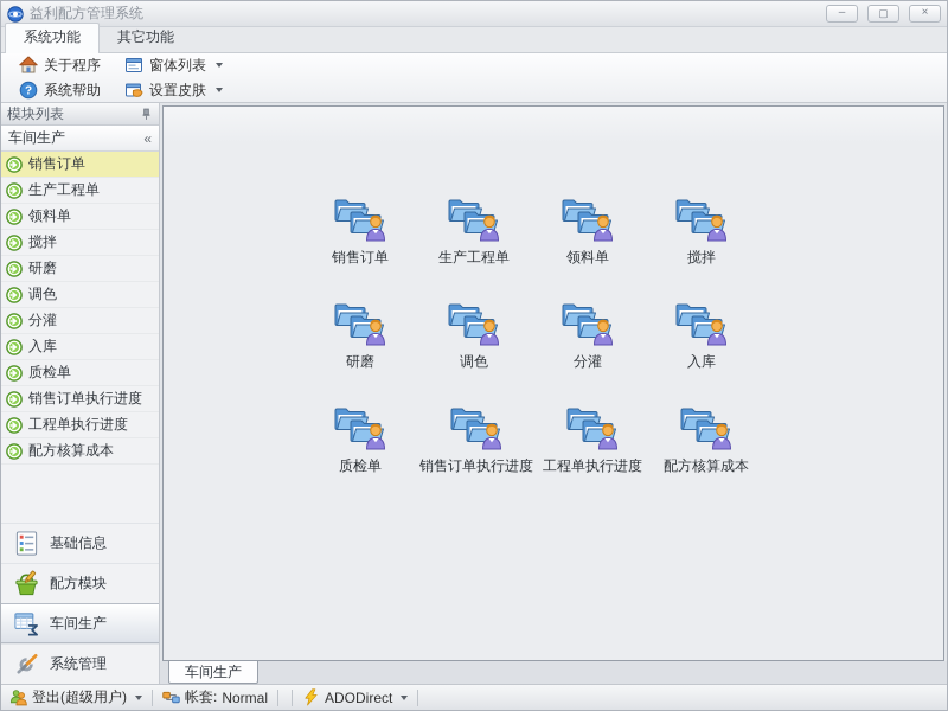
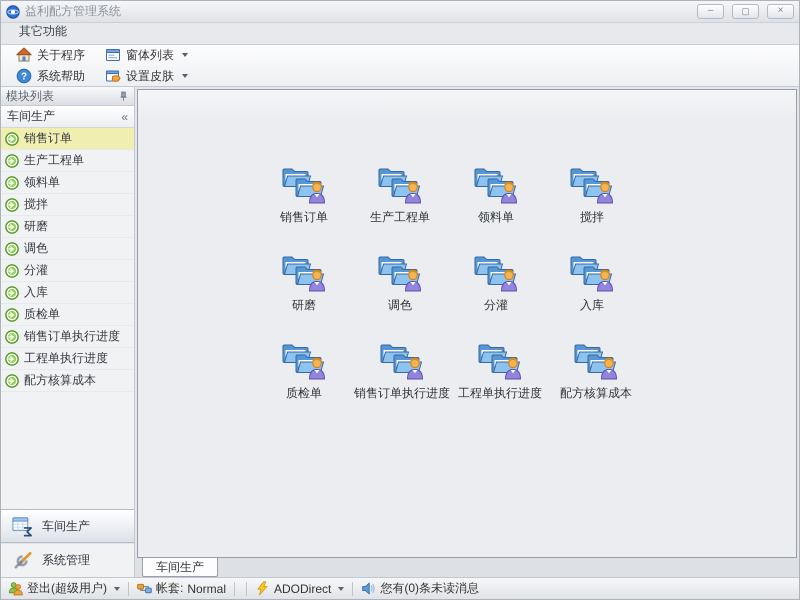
  益利配方管理系统
- 系统功能
  其它功能
  关于程序
  窗体列表
  系统帮助
  设置皮肤
  模块列表
  车间生产
  销售订单
  生产工程单
  领料单
  搅拌
  研磨
  调色
  分灌
  入库
  质检单
  销售订单执行进度
  工程单执行进度
  配方核算成本
- 基础信息
- 配方模块
  车间生产
  系统管理
  销售订单
  生产工程单
  领料单
  搅拌
  研磨
  调色
  分灌
  入库
  质检单
  销售订单执行进度
  工程单执行进度
  配方核算成本
  车间生产
  登出(超级用户)
  帐套:
  Normal
  ADODirect
+ 您有(0)条未读消息
